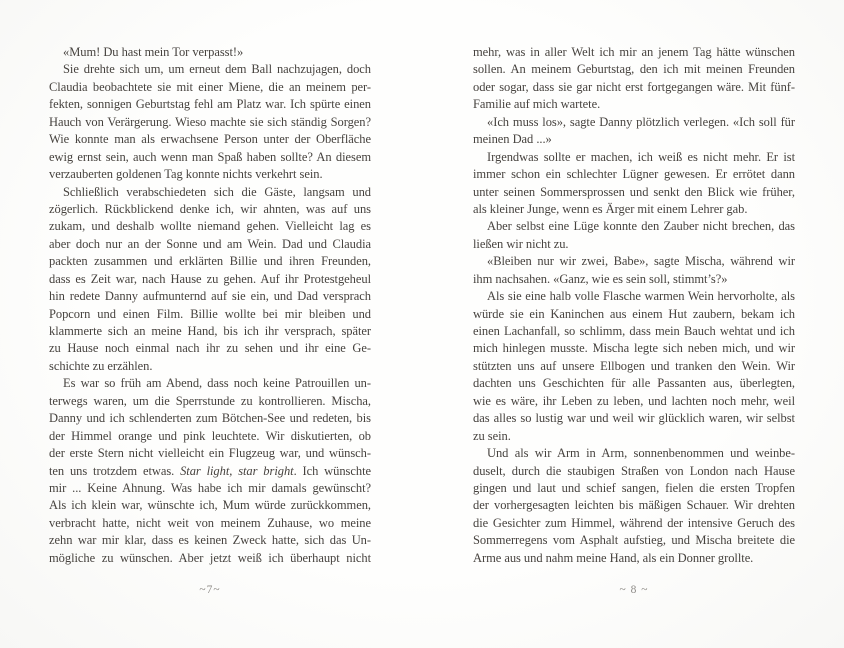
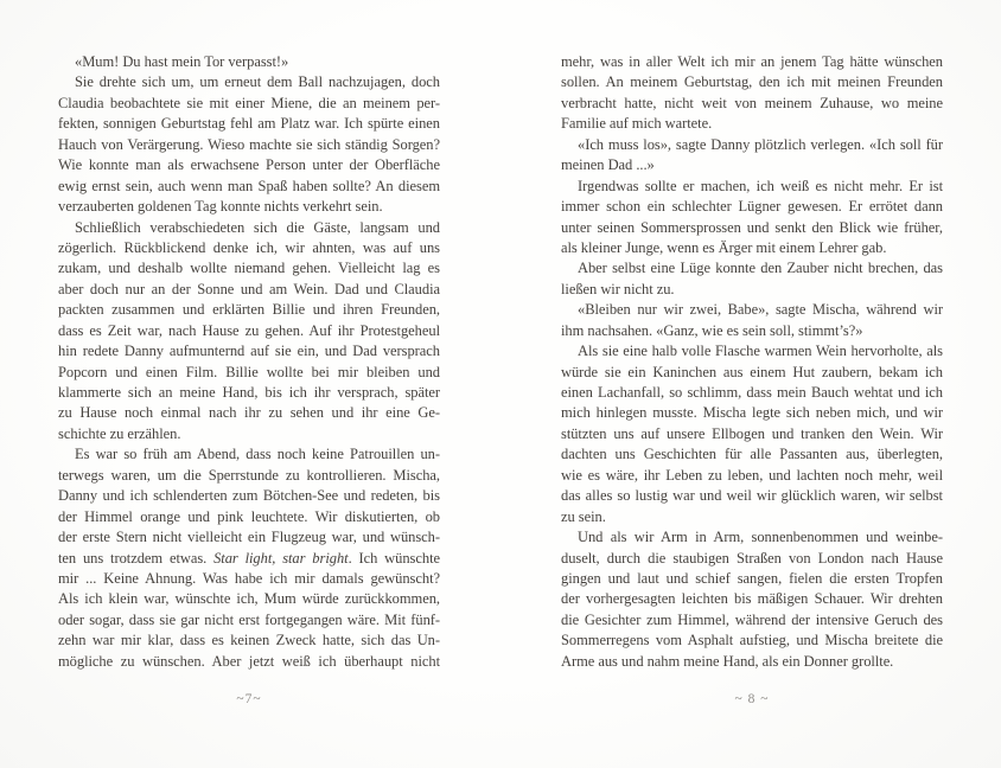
  «Mum! Du hast mein Tor verpasst!»
  Sie drehte sich um, um erneut dem Ball nachzujagen, doch
  Claudia beobachtete sie mit einer Miene, die an meinem per-
  fekten, sonnigen Geburtstag fehl am Platz war. Ich spürte einen
  Hauch von Verärgerung. Wieso machte sie sich ständig Sorgen?
  Wie konnte man als erwachsene Person unter der Oberfläche
  ewig ernst sein, auch wenn man Spaß haben sollte? An diesem
  verzauberten goldenen Tag konnte nichts verkehrt sein.
  Schließlich verabschiedeten sich die Gäste, langsam und
  zögerlich. Rückblickend denke ich, wir ahnten, was auf uns
  zukam, und deshalb wollte niemand gehen. Vielleicht lag es
  aber doch nur an der Sonne und am Wein. Dad und Claudia
  packten zusammen und erklärten Billie und ihren Freunden,
  dass es Zeit war, nach Hause zu gehen. Auf ihr Protestgeheul
  hin redete Danny aufmunternd auf sie ein, und Dad versprach
  Popcorn und einen Film. Billie wollte bei mir bleiben und
  klammerte sich an meine Hand, bis ich ihr versprach, später
  zu Hause noch einmal nach ihr zu sehen und ihr eine Ge-
  schichte zu erzählen.
  Es war so früh am Abend, dass noch keine Patrouillen un-
  terwegs waren, um die Sperrstunde zu kontrollieren. Mischa,
  Danny und ich schlenderten zum Bötchen-See und redeten, bis
  der Himmel orange und pink leuchtete. Wir diskutierten, ob
  der erste Stern nicht vielleicht ein Flugzeug war, und wünsch-
  ten uns trotzdem etwas. Star light, star bright. Ich wünschte
  mir ... Keine Ahnung. Was habe ich mir damals gewünscht?
  Als ich klein war, wünschte ich, Mum würde zurückkommen,
- verbracht hatte, nicht weit von meinem Zuhause, wo meine
+ oder sogar, dass sie gar nicht erst fortgegangen wäre. Mit fünf-
  zehn war mir klar, dass es keinen Zweck hatte, sich das Un-
  mögliche zu wünschen. Aber jetzt weiß ich überhaupt nicht
  ~7~
  mehr, was in aller Welt ich mir an jenem Tag hätte wünschen
  sollen. An meinem Geburtstag, den ich mit meinen Freunden
- oder sogar, dass sie gar nicht erst fortgegangen wäre. Mit fünf-
+ verbracht hatte, nicht weit von meinem Zuhause, wo meine
  Familie auf mich wartete.
  «Ich muss los», sagte Danny plötzlich verlegen. «Ich soll für
  meinen Dad ...»
  Irgendwas sollte er machen, ich weiß es nicht mehr. Er ist
  immer schon ein schlechter Lügner gewesen. Er errötet dann
  unter seinen Sommersprossen und senkt den Blick wie früher,
  als kleiner Junge, wenn es Ärger mit einem Lehrer gab.
  Aber selbst eine Lüge konnte den Zauber nicht brechen, das
  ließen wir nicht zu.
  «Bleiben nur wir zwei, Babe», sagte Mischa, während wir
  ihm nachsahen. «Ganz, wie es sein soll, stimmt’s?»
  Als sie eine halb volle Flasche warmen Wein hervorholte, als
  würde sie ein Kaninchen aus einem Hut zaubern, bekam ich
  einen Lachanfall, so schlimm, dass mein Bauch wehtat und ich
  mich hinlegen musste. Mischa legte sich neben mich, und wir
  stützten uns auf unsere Ellbogen und tranken den Wein. Wir
  dachten uns Geschichten für alle Passanten aus, überlegten,
  wie es wäre, ihr Leben zu leben, und lachten noch mehr, weil
  das alles so lustig war und weil wir glücklich waren, wir selbst
  zu sein.
  Und als wir Arm in Arm, sonnenbenommen und weinbe-
  duselt, durch die staubigen Straßen von London nach Hause
  gingen und laut und schief sangen, fielen die ersten Tropfen
  der vorhergesagten leichten bis mäßigen Schauer. Wir drehten
  die Gesichter zum Himmel, während der intensive Geruch des
  Sommerregens vom Asphalt aufstieg, und Mischa breitete die
  Arme aus und nahm meine Hand, als ein Donner grollte.
  ~ 8 ~
